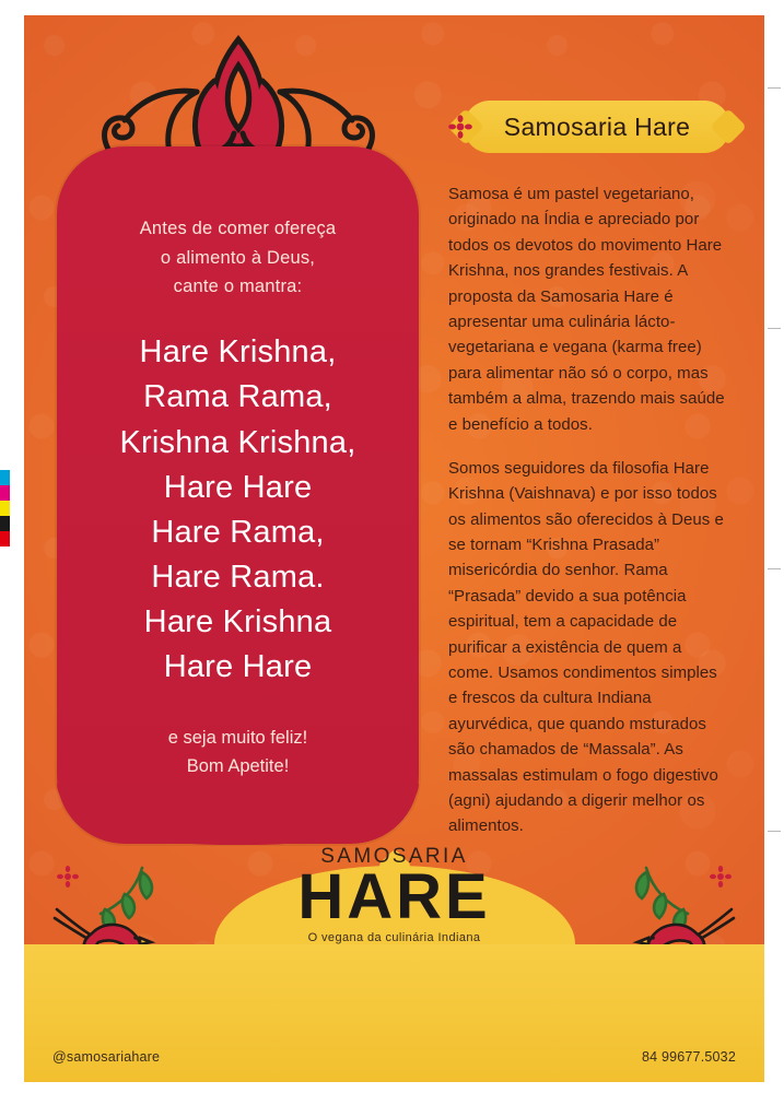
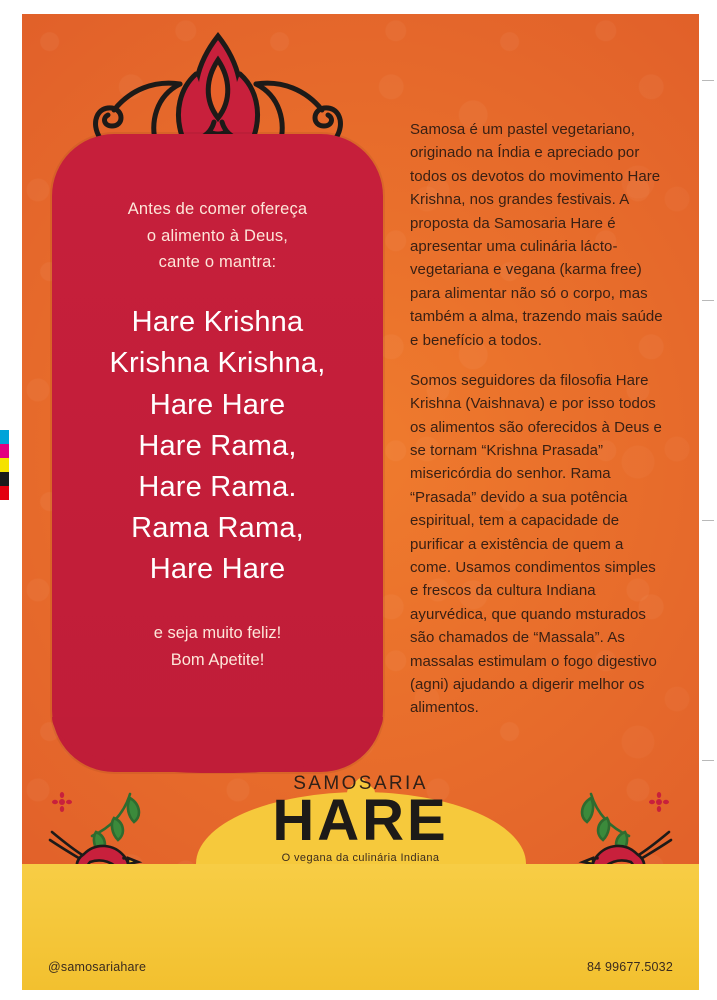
  Antes de comer ofereça
  o alimento à Deus,
  cante o mantra:
- Hare Krishna,
- Rama Rama,
+ Hare Krishna
  Krishna Krishna,
  Hare Hare
  Hare Rama,
  Hare Rama.
- Hare Krishna
+ Rama Rama,
  Hare Hare
  e seja muito feliz!
  Bom Apetite!
- Samosaria Hare
  Samosa é um pastel vegetariano, originado na Índia e apreciado por todos os devotos do movimento Hare Krishna, nos grandes festivais. A proposta da Samosaria Hare é apresentar uma culinária lácto-vegetariana e vegana (karma free) para alimentar não só o corpo, mas também a alma, trazendo mais saúde e benefício a todos.
  Somos seguidores da filosofia Hare Krishna (Vaishnava) e por isso todos os alimentos são oferecidos à Deus e se tornam “Krishna Prasada” misericórdia do senhor. Rama “Prasada” devido a sua potência espiritual, tem a capacidade de purificar a existência de quem a come. Usamos condimentos simples e frescos da cultura Indiana ayurvédica, que quando msturados são chamados de “Massala”. As massalas estimulam o fogo digestivo (agni) ajudando a digerir melhor os alimentos.
  SAMOSARIA
  HARE
  O vegana da culinária Indiana
  @samosariahare
  84 99677.5032
